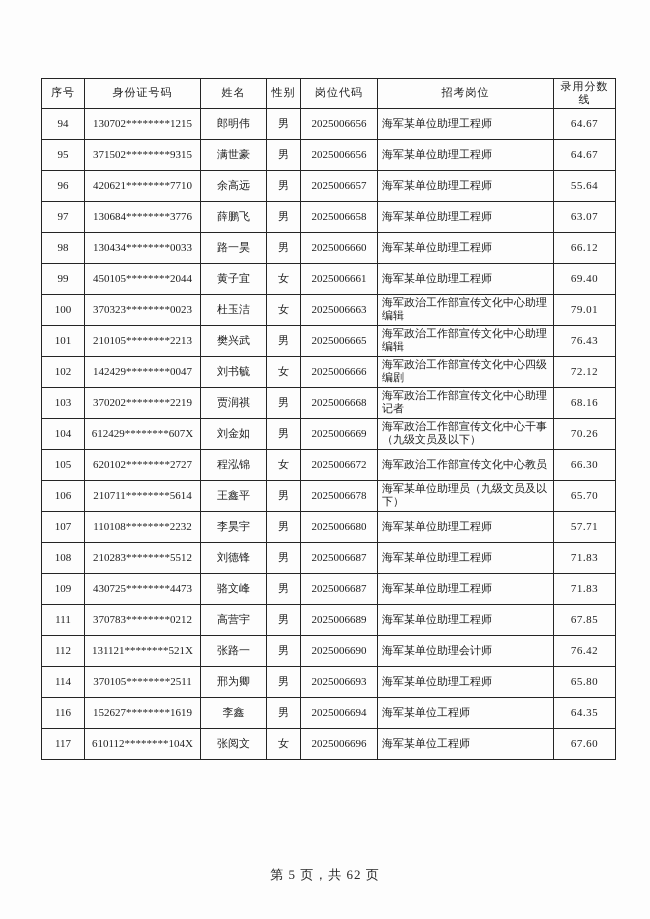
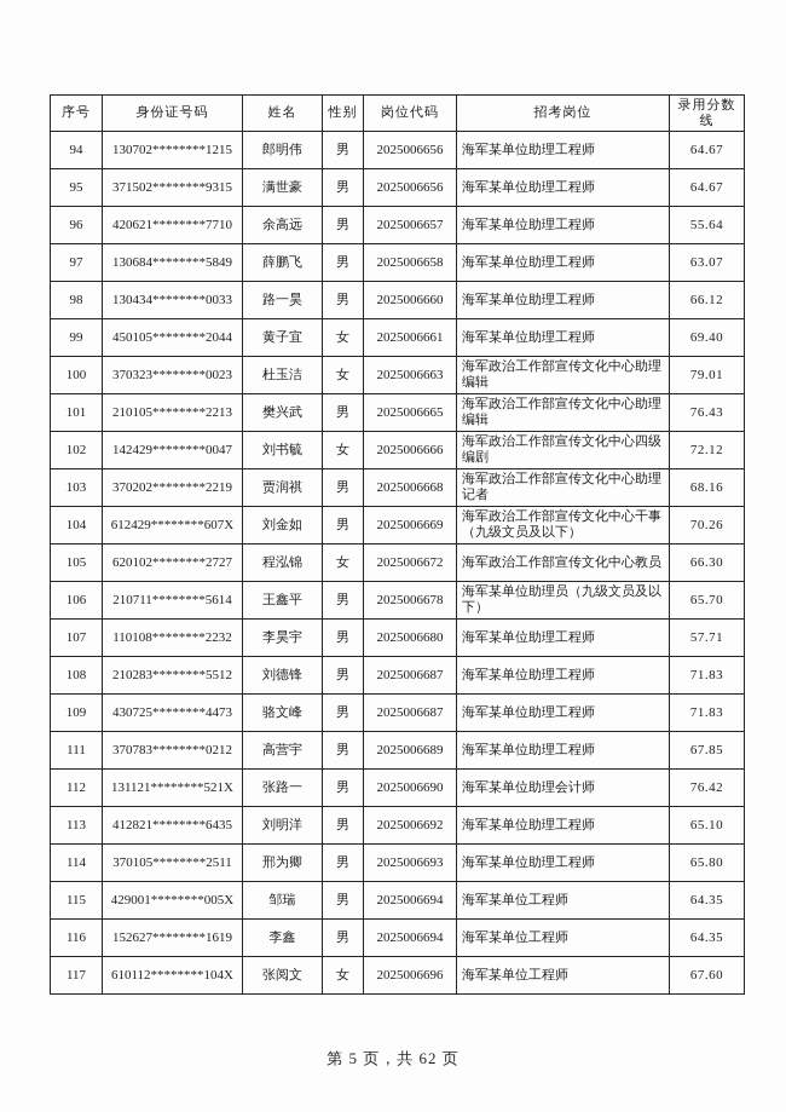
  序号	身份证号码	姓名	性别	岗位代码	招考岗位	录用分数线
  94	130702********1215	郎明伟	男	2025006656	海军某单位助理工程师	64.67
  95	371502********9315	满世豪	男	2025006656	海军某单位助理工程师	64.67
  96	420621********7710	余高远	男	2025006657	海军某单位助理工程师	55.64
- 97	130684********3776	薛鹏飞	男	2025006658	海军某单位助理工程师	63.07
+ 97	130684********5849	薛鹏飞	男	2025006658	海军某单位助理工程师	63.07
  98	130434********0033	路一昊	男	2025006660	海军某单位助理工程师	66.12
  99	450105********2044	黄子宜	女	2025006661	海军某单位助理工程师	69.40
  100	370323********0023	杜玉洁	女	2025006663	海军政治工作部宣传文化中心助理编辑	79.01
  101	210105********2213	樊兴武	男	2025006665	海军政治工作部宣传文化中心助理编辑	76.43
  102	142429********0047	刘书毓	女	2025006666	海军政治工作部宣传文化中心四级编剧	72.12
  103	370202********2219	贾润祺	男	2025006668	海军政治工作部宣传文化中心助理记者	68.16
  104	612429********607X	刘金如	男	2025006669	海军政治工作部宣传文化中心干事（九级文员及以下）	70.26
  105	620102********2727	程泓锦	女	2025006672	海军政治工作部宣传文化中心教员	66.30
  106	210711********5614	王鑫平	男	2025006678	海军某单位助理员（九级文员及以下）	65.70
  107	110108********2232	李昊宇	男	2025006680	海军某单位助理工程师	57.71
  108	210283********5512	刘德锋	男	2025006687	海军某单位助理工程师	71.83
  109	430725********4473	骆文峰	男	2025006687	海军某单位助理工程师	71.83
  111	370783********0212	高营宇	男	2025006689	海军某单位助理工程师	67.85
  112	131121********521X	张路一	男	2025006690	海军某单位助理会计师	76.42
+ 113	412821********6435	刘明洋	男	2025006692	海军某单位助理工程师	65.10
  114	370105********2511	邢为卿	男	2025006693	海军某单位助理工程师	65.80
+ 115	429001********005X	邹瑞	男	2025006694	海军某单位工程师	64.35
  116	152627********1619	李鑫	男	2025006694	海军某单位工程师	64.35
  117	610112********104X	张阅文	女	2025006696	海军某单位工程师	67.60
  第 5 页，共 62 页
